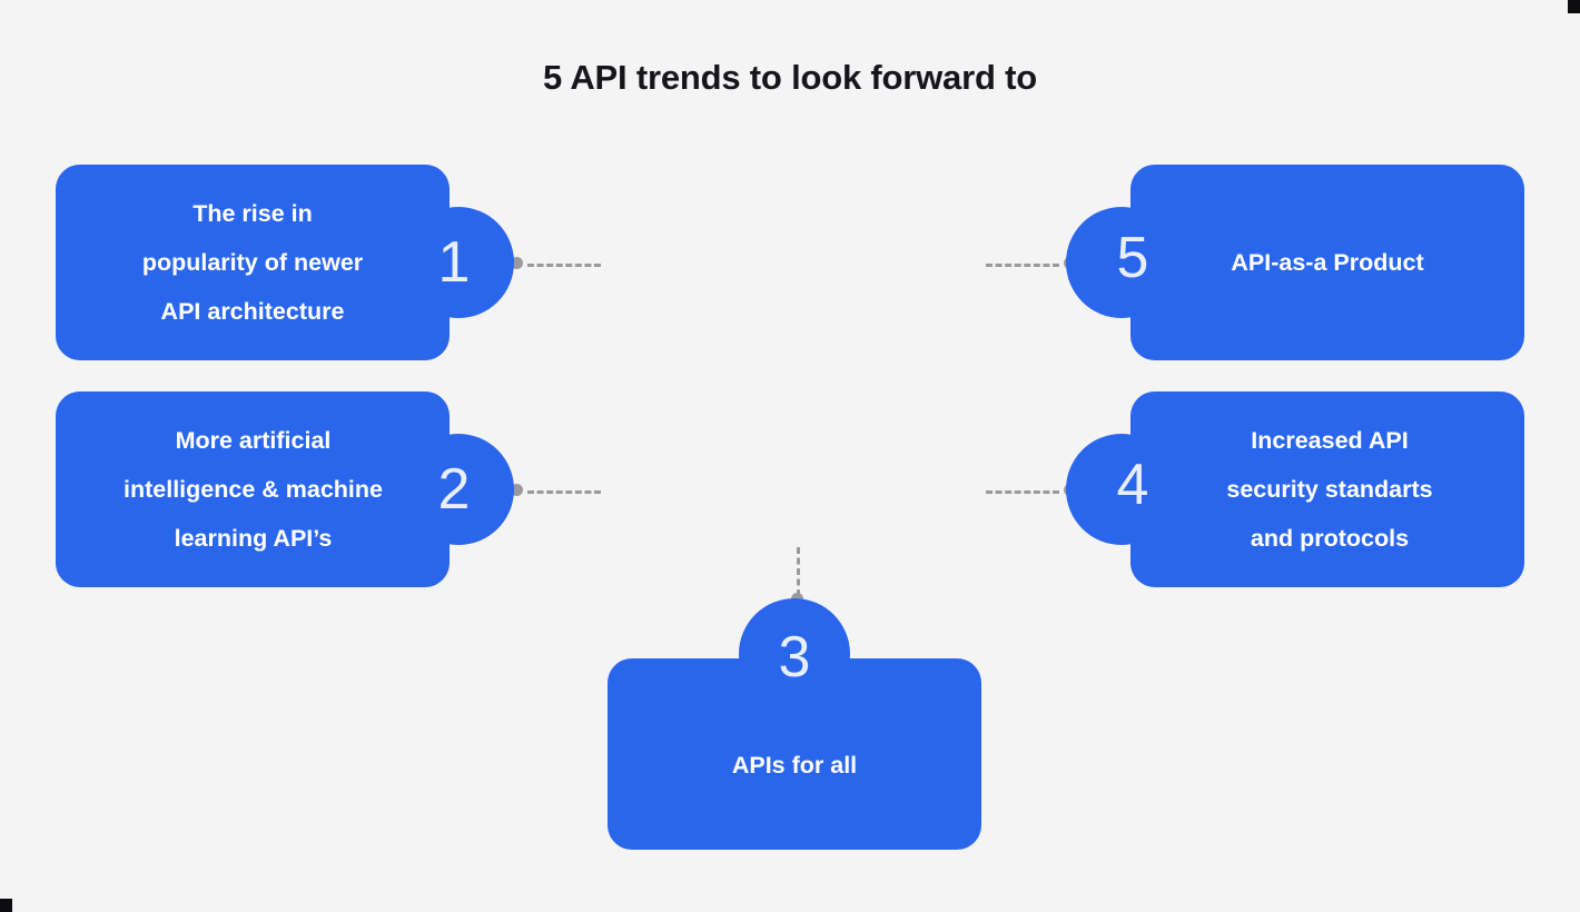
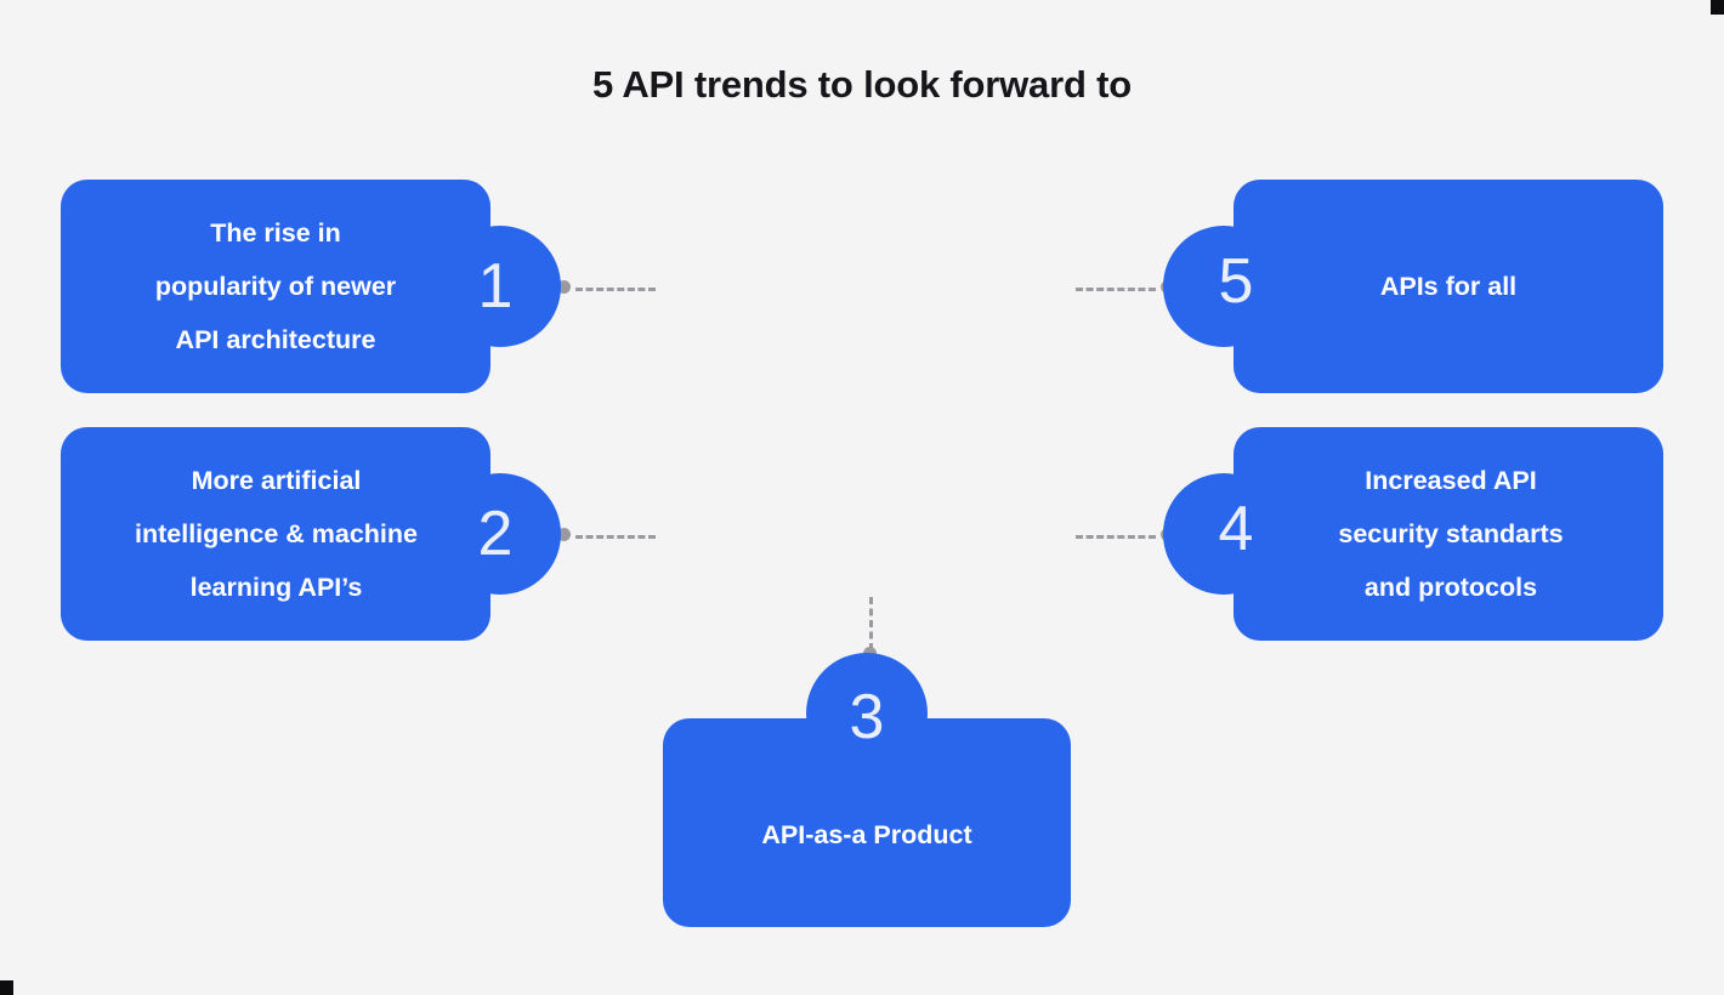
  5 API trends to look forward to
  1
  The rise in
  popularity of newer
  API architecture
  2
  More artificial
  intelligence & machine
  learning API’s
  3
- APIs for all
+ API-as-a Product
  4
  Increased API
  security standarts
  and protocols
  5
- API-as-a Product
+ APIs for all
